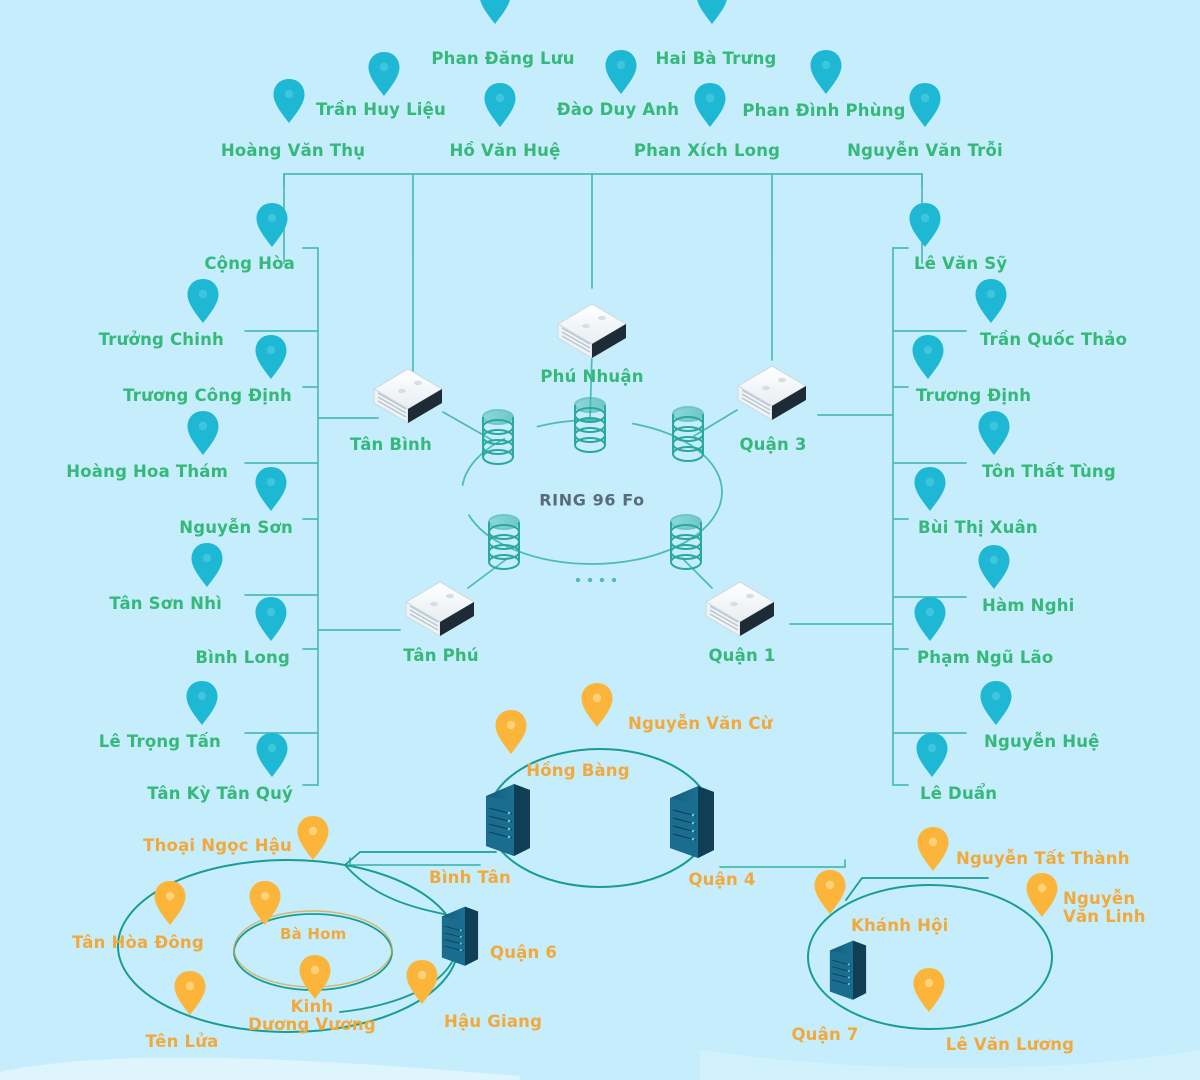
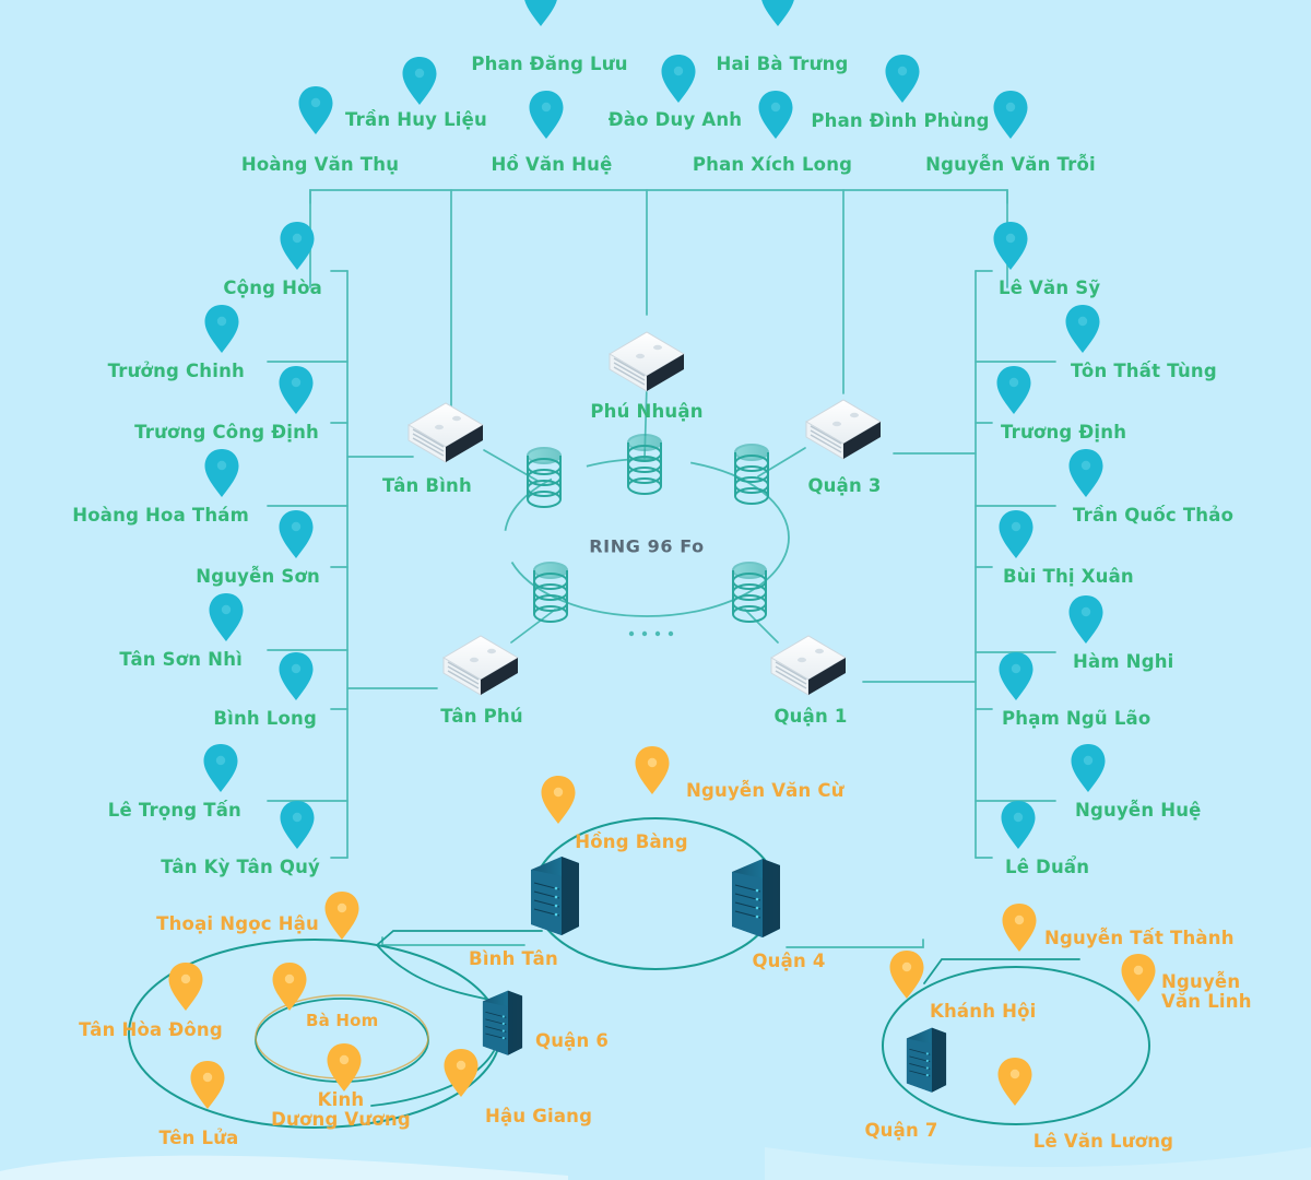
  Phú Nhuận
  Tân Bình
  Quận 3
  Tân Phú
  Quận 1
  RING 96 Fo
  Bình Tân
  Quận 4
  Quận 6
  Quận 7
  Hoàng Văn Thụ
  Trần Huy Liệu
  Hồ Văn Huệ
  Phan Đăng Lưu
  Đào Duy Anh
  Hai Bà Trưng
  Phan Xích Long
  Phan Đình Phùng
  Nguyễn Văn Trỗi
  Cộng Hòa
  Trưởng Chinh
  Trương Công Định
  Hoàng Hoa Thám
  Nguyễn Sơn
  Tân Sơn Nhì
  Bình Long
  Lê Trọng Tấn
  Tân Kỳ Tân Quý
  Lê Văn Sỹ
- Trần Quốc Thảo
+ Tôn Thất Tùng
  Trương Định
- Tôn Thất Tùng
+ Trần Quốc Thảo
  Bùi Thị Xuân
  Hàm Nghi
  Phạm Ngũ Lão
  Nguyễn Huệ
  Lê Duẩn
  Hồng Bàng
  Nguyễn Văn Cừ
  Thoại Ngọc Hậu
  Tân Hòa Đông
  Bà Hom
  Kinh
  Dương Vương
  Tên Lửa
  Hậu Giang
  Nguyễn Tất Thành
  Khánh Hội
  Nguyễn
  Văn Linh
  Lê Văn Lương
